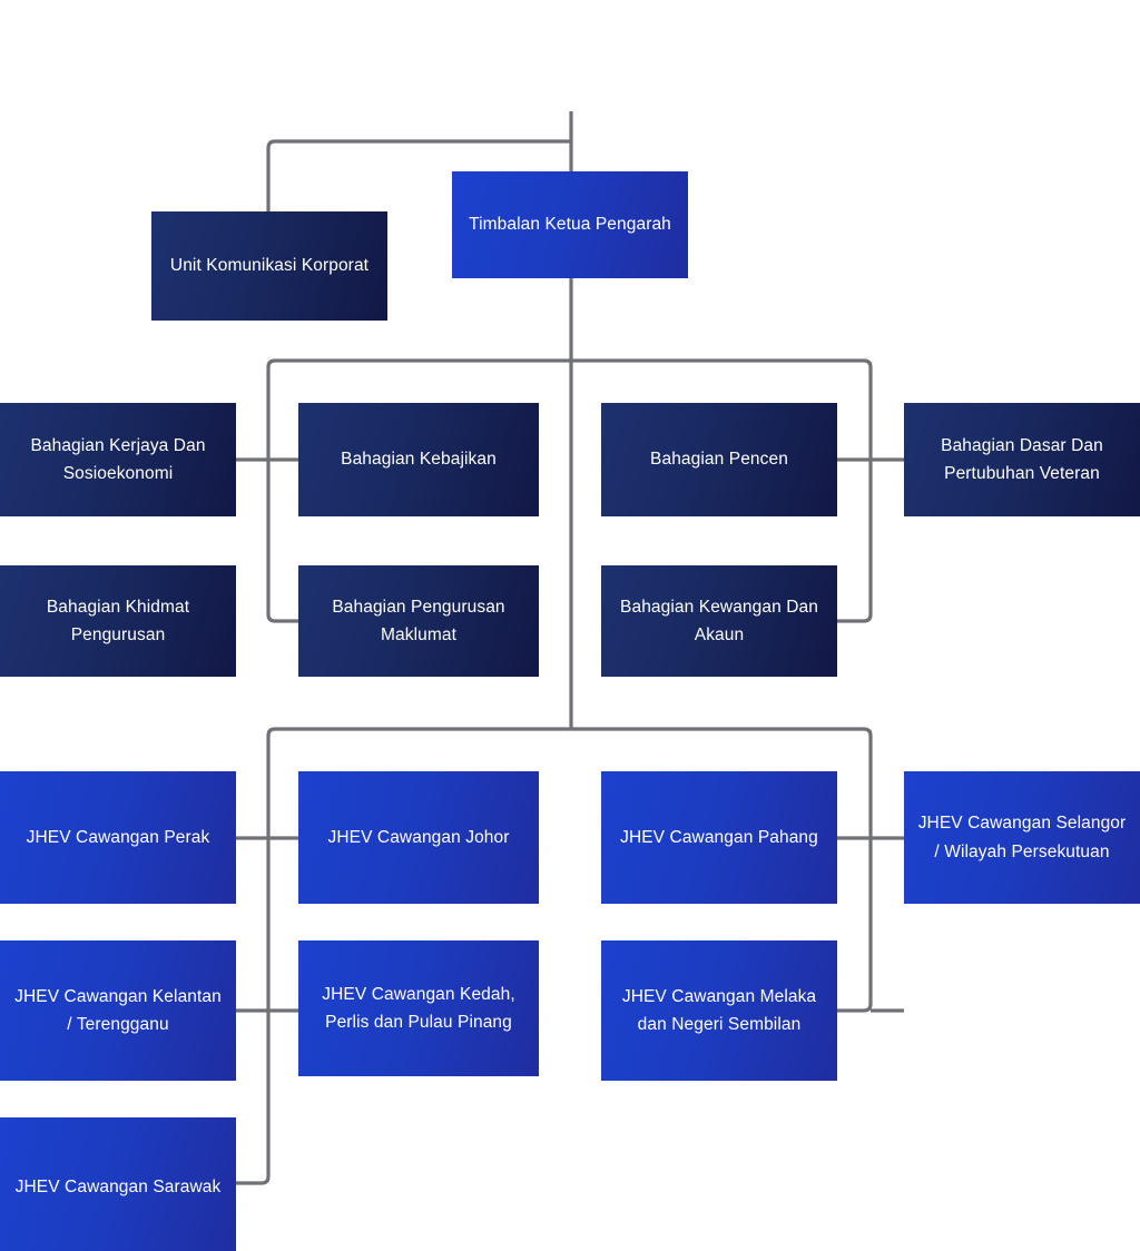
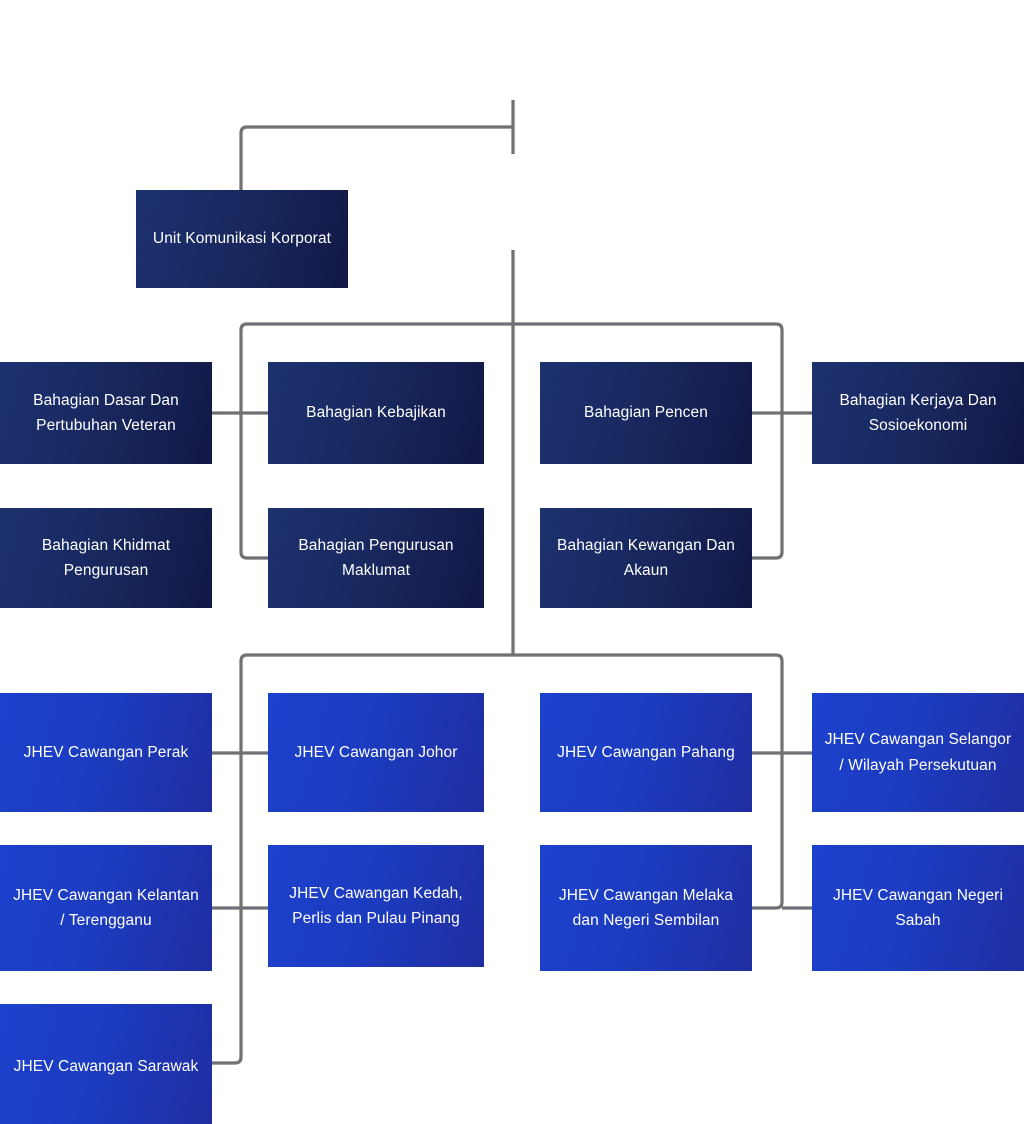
- Timbalan Ketua Pengarah
  Unit Komunikasi Korporat
- Bahagian Kerjaya Dan Sosioekonomi
+ Bahagian Dasar Dan Pertubuhan Veteran
  Bahagian Kebajikan
  Bahagian Pencen
- Bahagian Dasar Dan Pertubuhan Veteran
+ Bahagian Kerjaya Dan Sosioekonomi
  Bahagian Khidmat Pengurusan
  Bahagian Pengurusan Maklumat
  Bahagian Kewangan Dan Akaun
  JHEV Cawangan Perak
  JHEV Cawangan Johor
  JHEV Cawangan Pahang
  JHEV Cawangan Selangor / Wilayah Persekutuan
  JHEV Cawangan Kelantan / Terengganu
  JHEV Cawangan Kedah, Perlis dan Pulau Pinang
  JHEV Cawangan Melaka dan Negeri Sembilan
+ JHEV Cawangan Negeri Sabah
  JHEV Cawangan Sarawak
